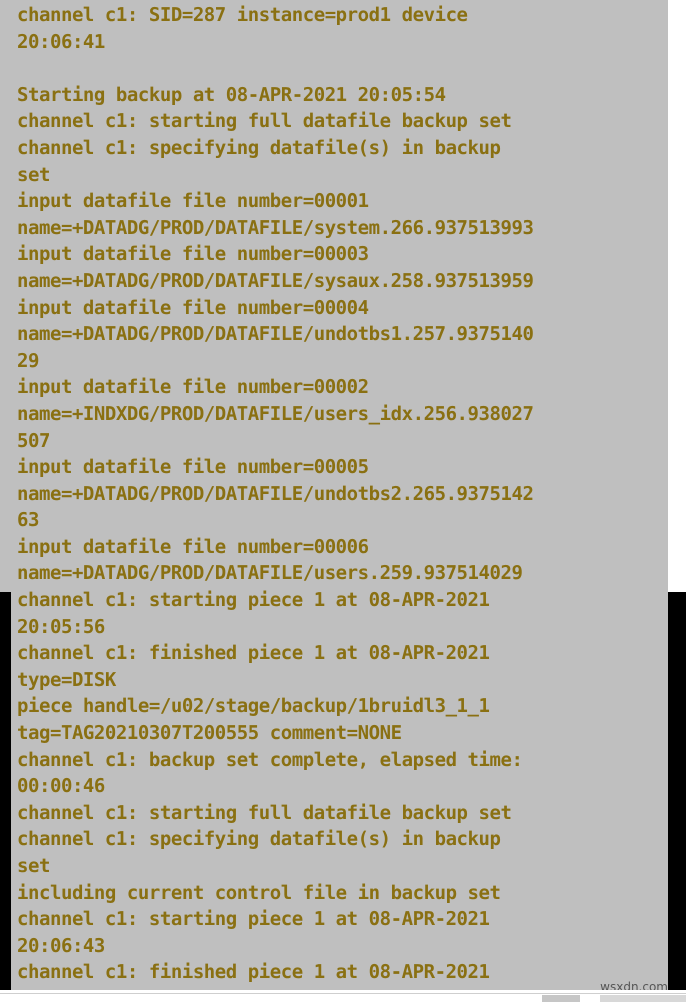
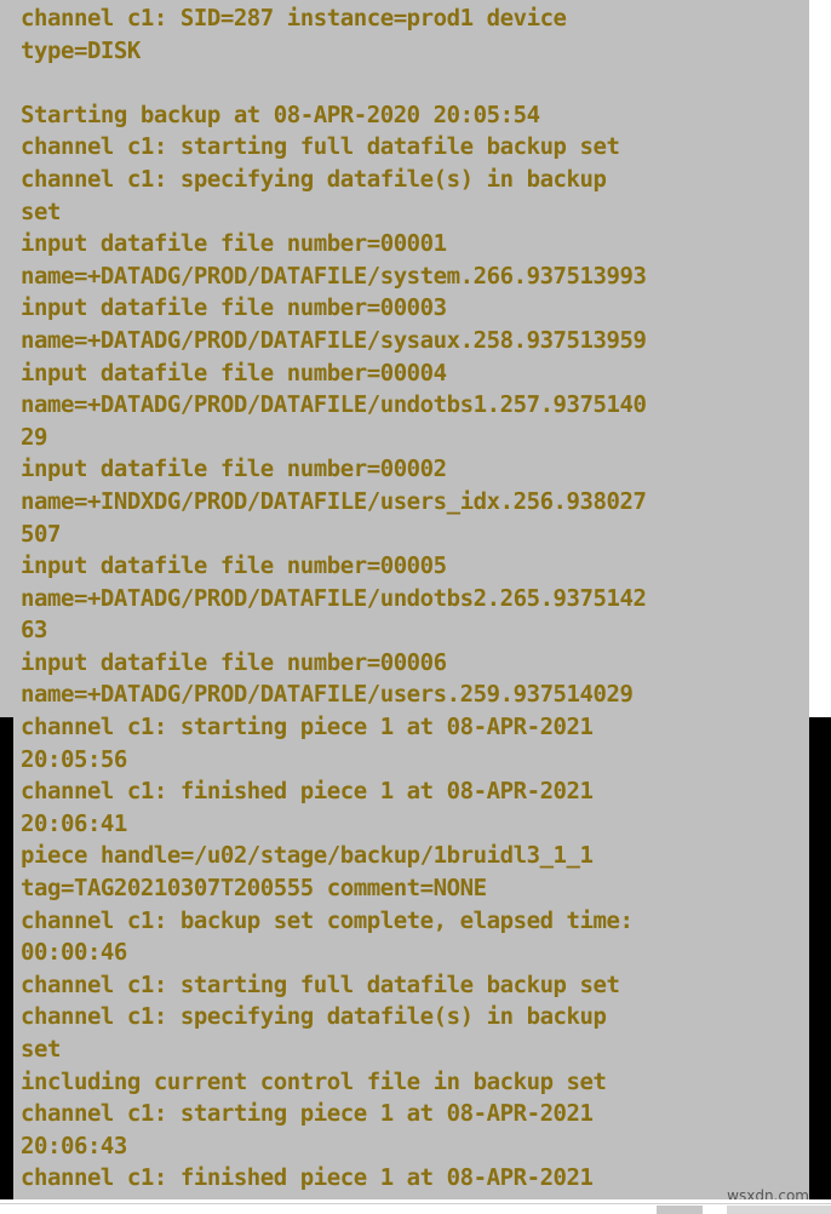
  channel c1: SID=287 instance=prod1 device
- 20:06:41
+ type=DISK
- Starting backup at 08-APR-2021 20:05:54
+ Starting backup at 08-APR-2020 20:05:54
  channel c1: starting full datafile backup set
  channel c1: specifying datafile(s) in backup
  set
  input datafile file number=00001
  name=+DATADG/PROD/DATAFILE/system.266.937513993
  input datafile file number=00003
  name=+DATADG/PROD/DATAFILE/sysaux.258.937513959
  input datafile file number=00004
  name=+DATADG/PROD/DATAFILE/undotbs1.257.9375140
  29
  input datafile file number=00002
  name=+INDXDG/PROD/DATAFILE/users_idx.256.938027
  507
  input datafile file number=00005
  name=+DATADG/PROD/DATAFILE/undotbs2.265.9375142
  63
  input datafile file number=00006
  name=+DATADG/PROD/DATAFILE/users.259.937514029
  channel c1: starting piece 1 at 08-APR-2021
  20:05:56
  channel c1: finished piece 1 at 08-APR-2021
- type=DISK
+ 20:06:41
  piece handle=/u02/stage/backup/1bruidl3_1_1
  tag=TAG20210307T200555 comment=NONE
  channel c1: backup set complete, elapsed time:
  00:00:46
  channel c1: starting full datafile backup set
  channel c1: specifying datafile(s) in backup
  set
  including current control file in backup set
  channel c1: starting piece 1 at 08-APR-2021
  20:06:43
  channel c1: finished piece 1 at 08-APR-2021
  wsxdn.com
